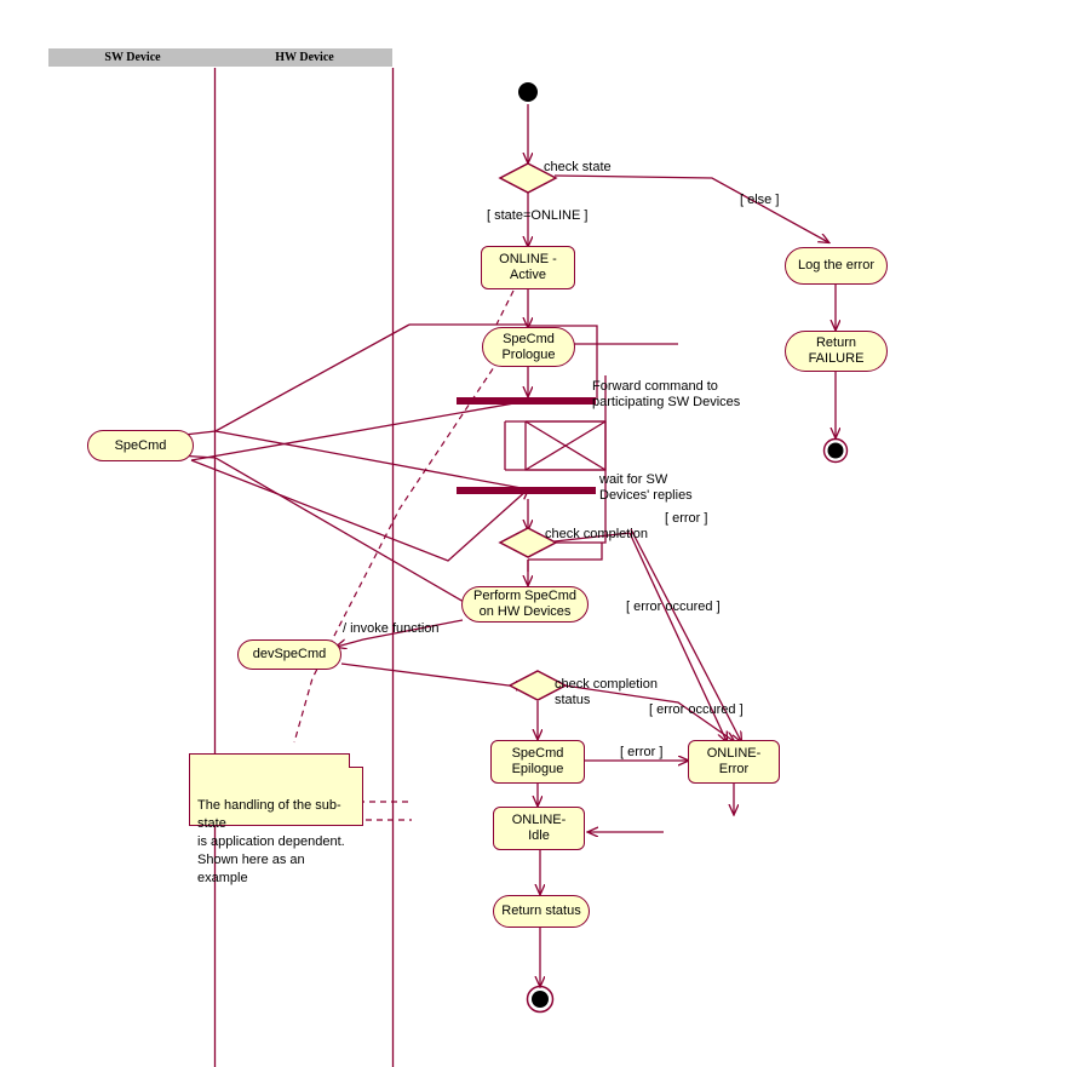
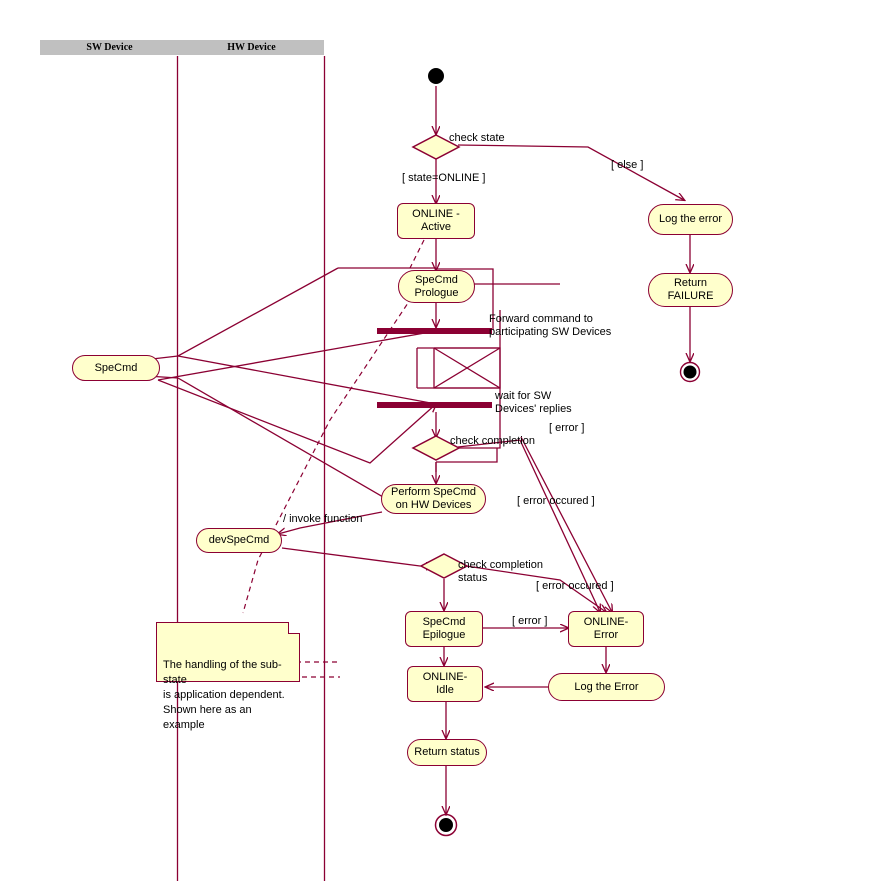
  SW Device
  HW Device
  ONLINE -
  Active
  Log the error
  Return
  FAILURE
  SpeCmd
  Prologue
  Perform SpeCmd
  on HW Devices
  SpeCmd
  devSpeCmd
  SpeCmd
  Epilogue
  ONLINE-
  Error
+ Log the Error
  ONLINE-
  Idle
  Return status
  The handling of the sub-state
  is application dependent.
  Shown here as an example
  check state
  [ state=ONLINE ]
  [ else ]
  Forward command to
  participating SW Devices
  wait for SW
  Devices' replies
  [ error ]
  check completion
  [ error occured ]
  / invoke function
  check completion
  status
  [ error occured ]
  [ error ]
